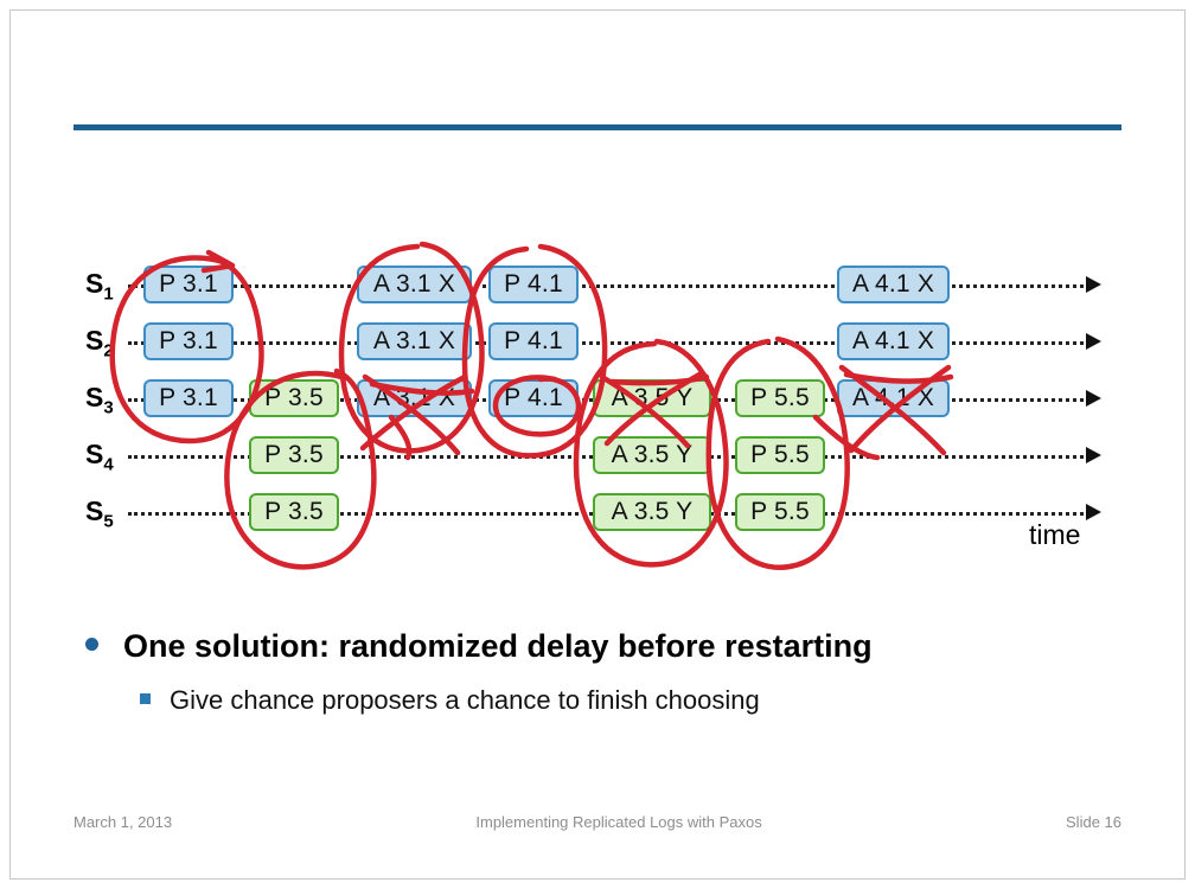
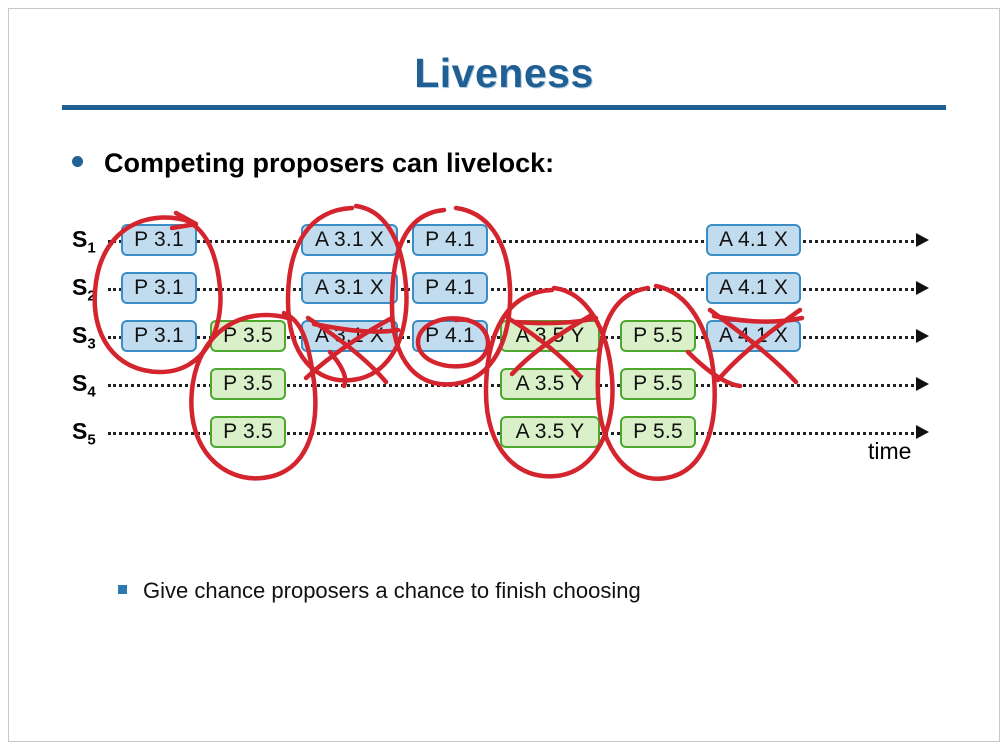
+ Liveness
+ Competing proposers can livelock:
  S1
  P 3.1
  A 3.1 X
  P 4.1
  A 4.1 X
  S2
  P 3.1
  A 3.1 X
  P 4.1
  A 4.1 X
  S3
  P 3.1
  P 3.5
  A 3. X
  P 4.1
  A 3. Y
  P 5.5
  A.1 X
  S4
  P 3.5
  A 3.5 Y
  P 5.5
  S5
  P 3.5
  A 3.5 Y
  P 5.5
  time
- One solution: randomized delay before restarting
  Give chance proposers a chance to finish choosing
- March 1, 2013
- Implementing Replicated Logs with Paxos
- Slide 16
